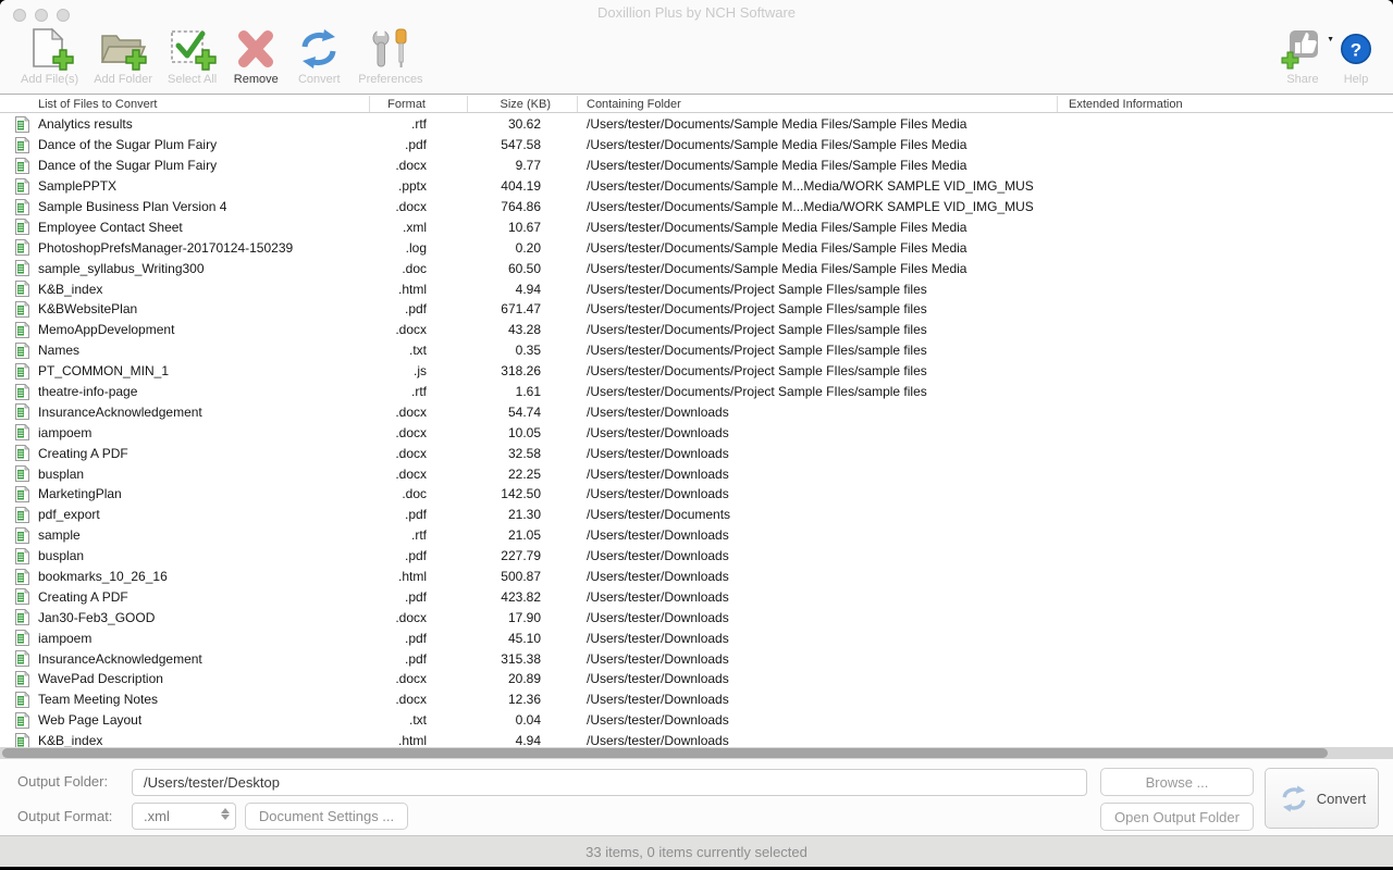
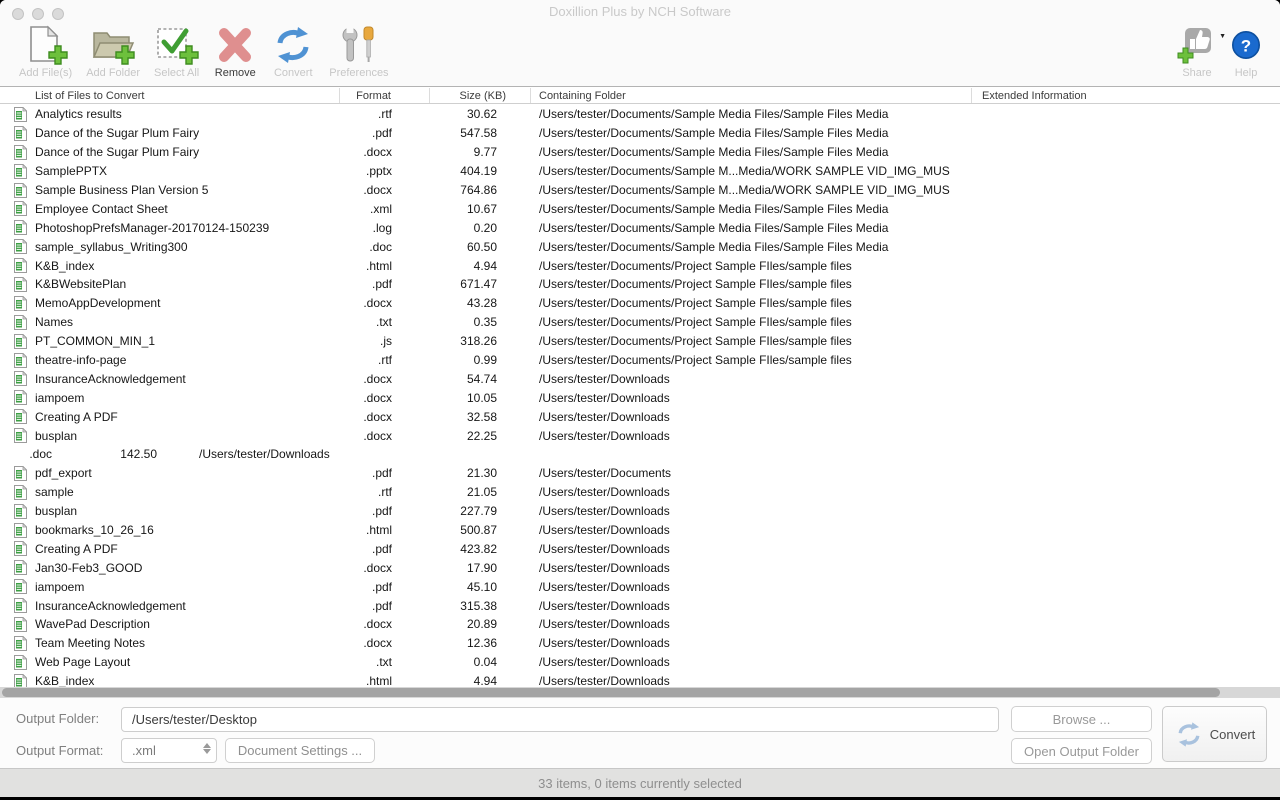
  Doxillion Plus by NCH Software
  Add File(s)
  Add Folder
  Select All
  Remove
  Convert
  Preferences
  Share
  ?
  Help
  List of Files to Convert
  Format
  Size (KB)
  Containing Folder
  Extended Information
  Analytics results
  .rtf
  30.62
  /Users/tester/Documents/Sample Media Files/Sample Files Media
  Dance of the Sugar Plum Fairy
  .pdf
  547.58
  /Users/tester/Documents/Sample Media Files/Sample Files Media
  Dance of the Sugar Plum Fairy
  .docx
  9.77
  /Users/tester/Documents/Sample Media Files/Sample Files Media
  SamplePPTX
  .pptx
  404.19
  /Users/tester/Documents/Sample M...Media/WORK SAMPLE VID_IMG_MUS
- Sample Business Plan Version 4
+ Sample Business Plan Version 5
  .docx
  764.86
  /Users/tester/Documents/Sample M...Media/WORK SAMPLE VID_IMG_MUS
  Employee Contact Sheet
  .xml
  10.67
  /Users/tester/Documents/Sample Media Files/Sample Files Media
  PhotoshopPrefsManager-20170124-150239
  .log
  0.20
  /Users/tester/Documents/Sample Media Files/Sample Files Media
  sample_syllabus_Writing300
  .doc
  60.50
  /Users/tester/Documents/Sample Media Files/Sample Files Media
  K&B_index
  .html
  4.94
  /Users/tester/Documents/Project Sample FIles/sample files
  K&BWebsitePlan
  .pdf
  671.47
  /Users/tester/Documents/Project Sample FIles/sample files
  MemoAppDevelopment
  .docx
  43.28
  /Users/tester/Documents/Project Sample FIles/sample files
  Names
  .txt
  0.35
  /Users/tester/Documents/Project Sample FIles/sample files
  PT_COMMON_MIN_1
  .js
  318.26
  /Users/tester/Documents/Project Sample FIles/sample files
  theatre-info-page
  .rtf
- 1.61
+ 0.99
  /Users/tester/Documents/Project Sample FIles/sample files
  InsuranceAcknowledgement
  .docx
  54.74
  /Users/tester/Downloads
  iampoem
  .docx
  10.05
  /Users/tester/Downloads
  Creating A PDF
  .docx
  32.58
  /Users/tester/Downloads
  busplan
  .docx
  22.25
  /Users/tester/Downloads
- MarketingPlan
  .doc
  142.50
  /Users/tester/Downloads
  pdf_export
  .pdf
  21.30
  /Users/tester/Documents
  sample
  .rtf
  21.05
  /Users/tester/Downloads
  busplan
  .pdf
  227.79
  /Users/tester/Downloads
  bookmarks_10_26_16
  .html
  500.87
  /Users/tester/Downloads
  Creating A PDF
  .pdf
  423.82
  /Users/tester/Downloads
  Jan30-Feb3_GOOD
  .docx
  17.90
  /Users/tester/Downloads
  iampoem
  .pdf
  45.10
  /Users/tester/Downloads
  InsuranceAcknowledgement
  .pdf
  315.38
  /Users/tester/Downloads
  WavePad Description
  .docx
  20.89
  /Users/tester/Downloads
  Team Meeting Notes
  .docx
  12.36
  /Users/tester/Downloads
  Web Page Layout
  .txt
  0.04
  /Users/tester/Downloads
  K&B_index
  .html
  4.94
  /Users/tester/Downloads
  Output Folder:
  /Users/tester/Desktop
  Browse ...
  Convert
  Output Format:
  .xml
  Document Settings ...
  Open Output Folder
  33 items, 0 items currently selected
